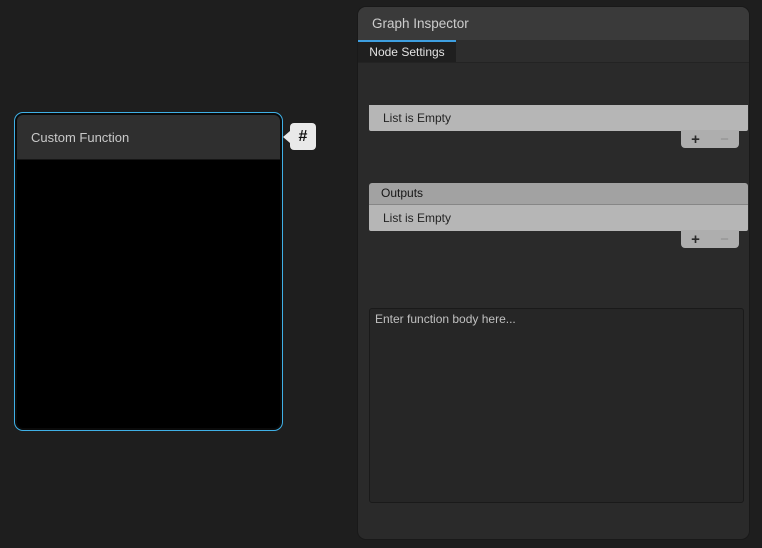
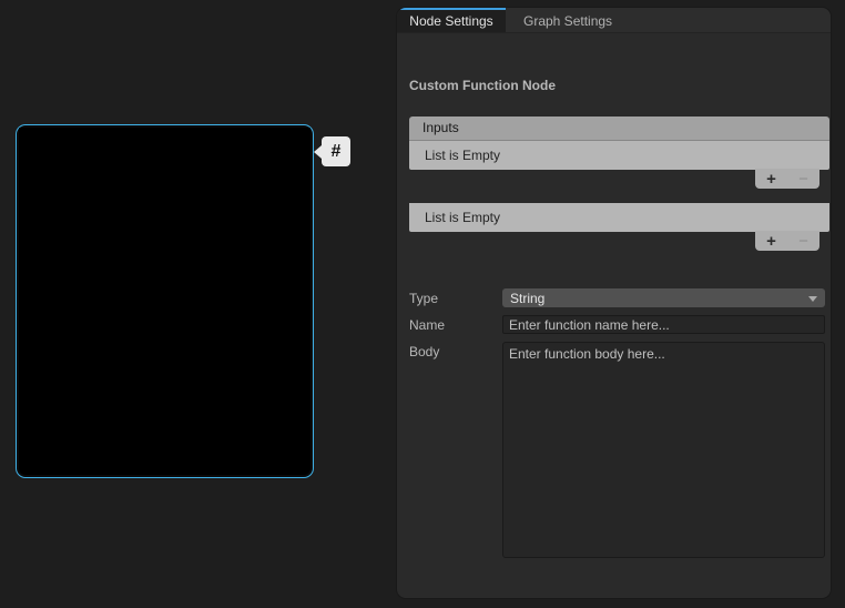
- Custom Function
  #
- Graph Inspector
  Node Settings
+ Graph Settings
+ Custom Function Node
+ Inputs
  List is Empty
  +
- Outputs
  List is Empty
  +
+ Type
+ String
+ Name
+ Enter function name here...
+ Body
  Enter function body here...
